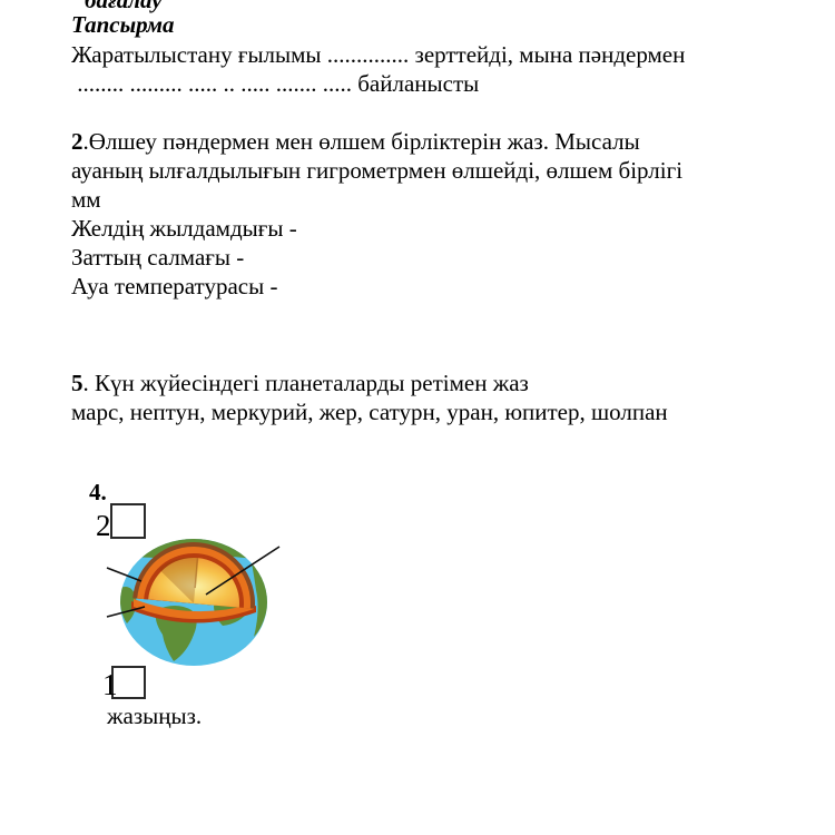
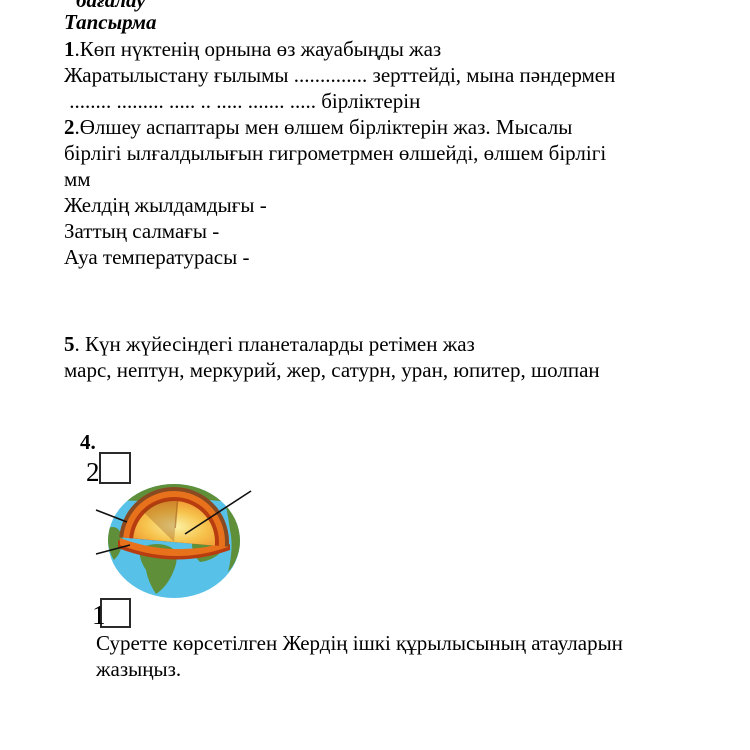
  бағалау
  Тапсырма
+ 1.Көп нүктенің орнына өз жауабыңды жаз
  Жаратылыстану ғылымы .............. зерттейді, мына пәндермен
- ........ ......... ..... .. ..... ....... ..... байланысты
+ ........ ......... ..... .. ..... ....... ..... бірліктерін
- 2.Өлшеу пәндермен мен өлшем бірліктерін жаз. Мысалы
+ 2.Өлшеу аспаптары мен өлшем бірліктерін жаз. Мысалы
- ауаның ылғалдылығын гигрометрмен өлшейді, өлшем бірлігі
+ бірлігі ылғалдылығын гигрометрмен өлшейді, өлшем бірлігі
  мм
  Желдің жылдамдығы -
  Заттың салмағы -
  Ауа температурасы -
  5. Күн жүйесіндегі планеталарды ретімен жаз
  марс, нептун, меркурий, жер, сатурн, уран, юпитер, шолпан
  4.
  2
  1
+ Суретте көрсетілген Жердің ішкі құрылысының атауларын
  жазыңыз.
